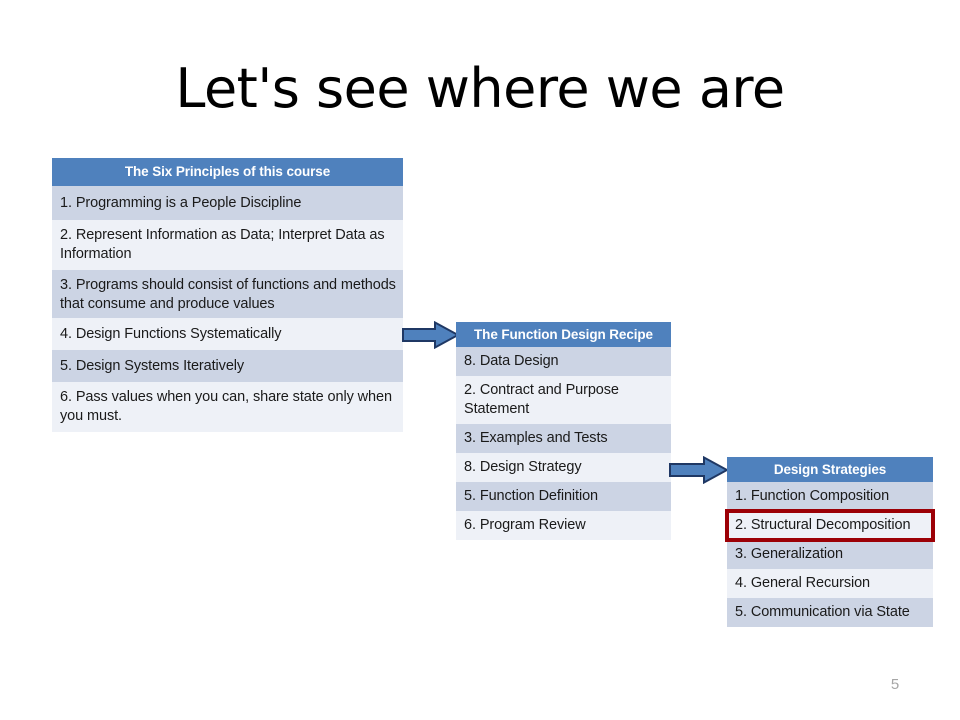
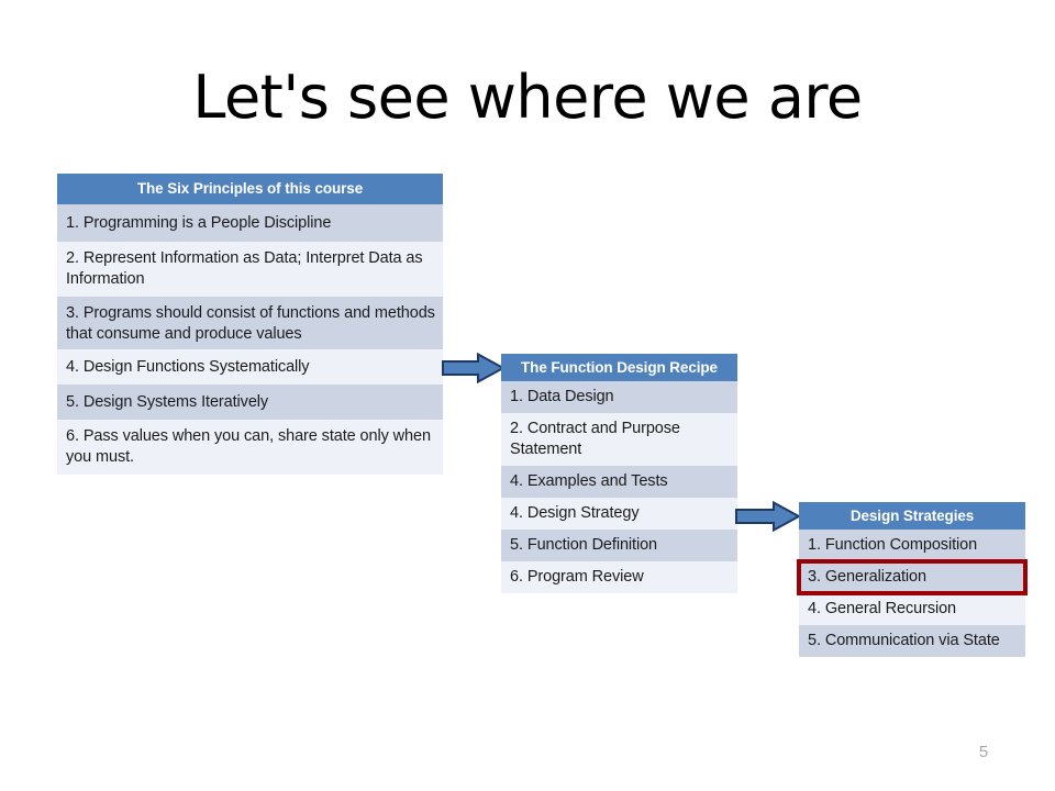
  Let's see where we are
  The Six Principles of this course
  1. Programming is a People Discipline
  2. Represent Information as Data; Interpret Data as Information
  3. Programs should consist of functions and methods that consume and produce values
  4. Design Functions Systematically
  5. Design Systems Iteratively
  6. Pass values when you can, share state only when you must.
  The Function Design Recipe
- 8. Data Design
+ 1. Data Design
  2. Contract and Purpose Statement
- 3. Examples and Tests
+ 4. Examples and Tests
- 8. Design Strategy
+ 4. Design Strategy
  5. Function Definition
  6. Program Review
  Design Strategies
  1. Function Composition
- 2. Structural Decomposition
  3. Generalization
  4. General Recursion
  5. Communication via State
  5
